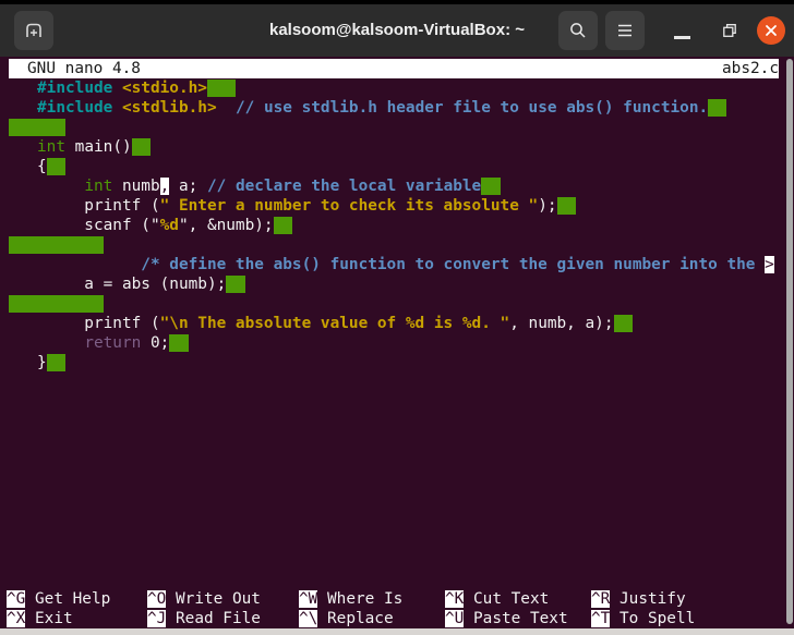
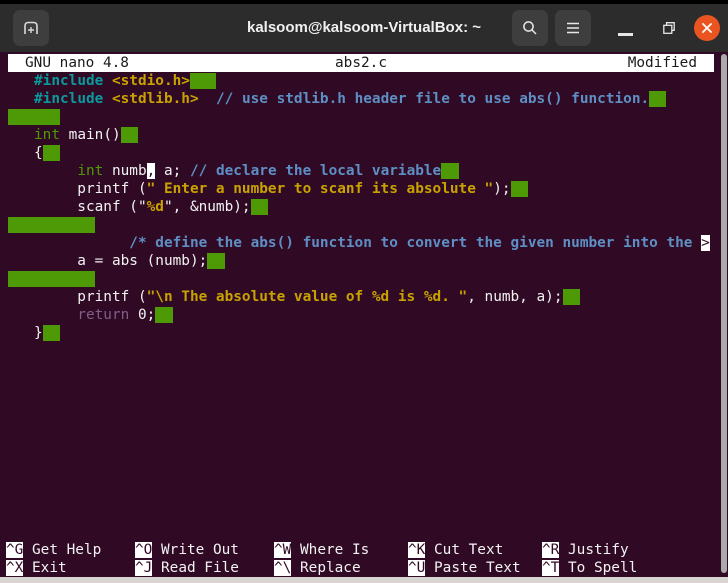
  kalsoom@kalsoom-VirtualBox: ~
  GNU nano 4.8
  abs2.c
+ Modified
  #include <stdio.h>
  #include <stdlib.h> // use stdlib.h header file to use abs() function.
  int main()
  {
  int numb, a; // declare the local variable
- printf (" Enter a number to check its absolute ");
+ printf (" Enter a number to scanf its absolute ");
  scanf ("%d", &numb);
  /* define the abs() function to convert the given number into the >
  a = abs (numb);
  printf ("\n The absolute value of %d is %d. ", numb, a);
  return 0;
  }
  ^G Get Help
  ^O Write Out
  ^W Where Is
  ^K Cut Text
  ^R Justify
  ^X Exit
  ^J Read File
  ^\ Replace
  ^U Paste Text
  ^T To Spell
